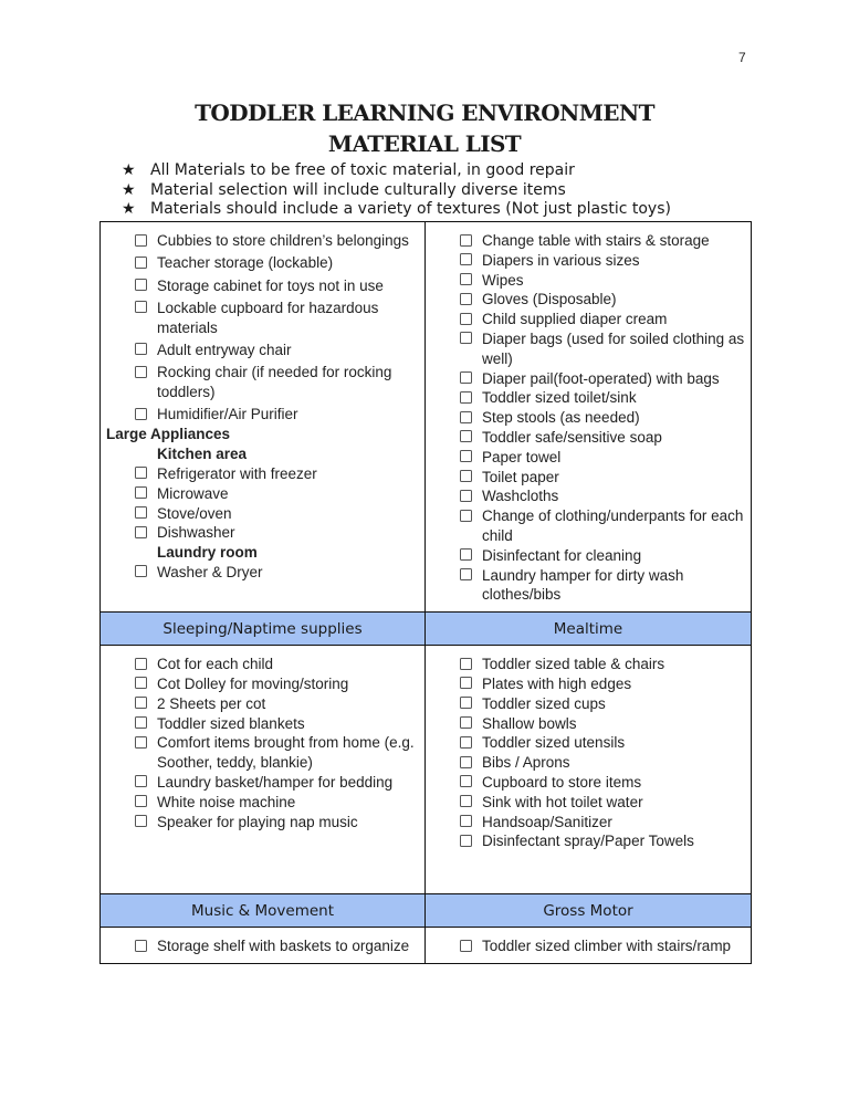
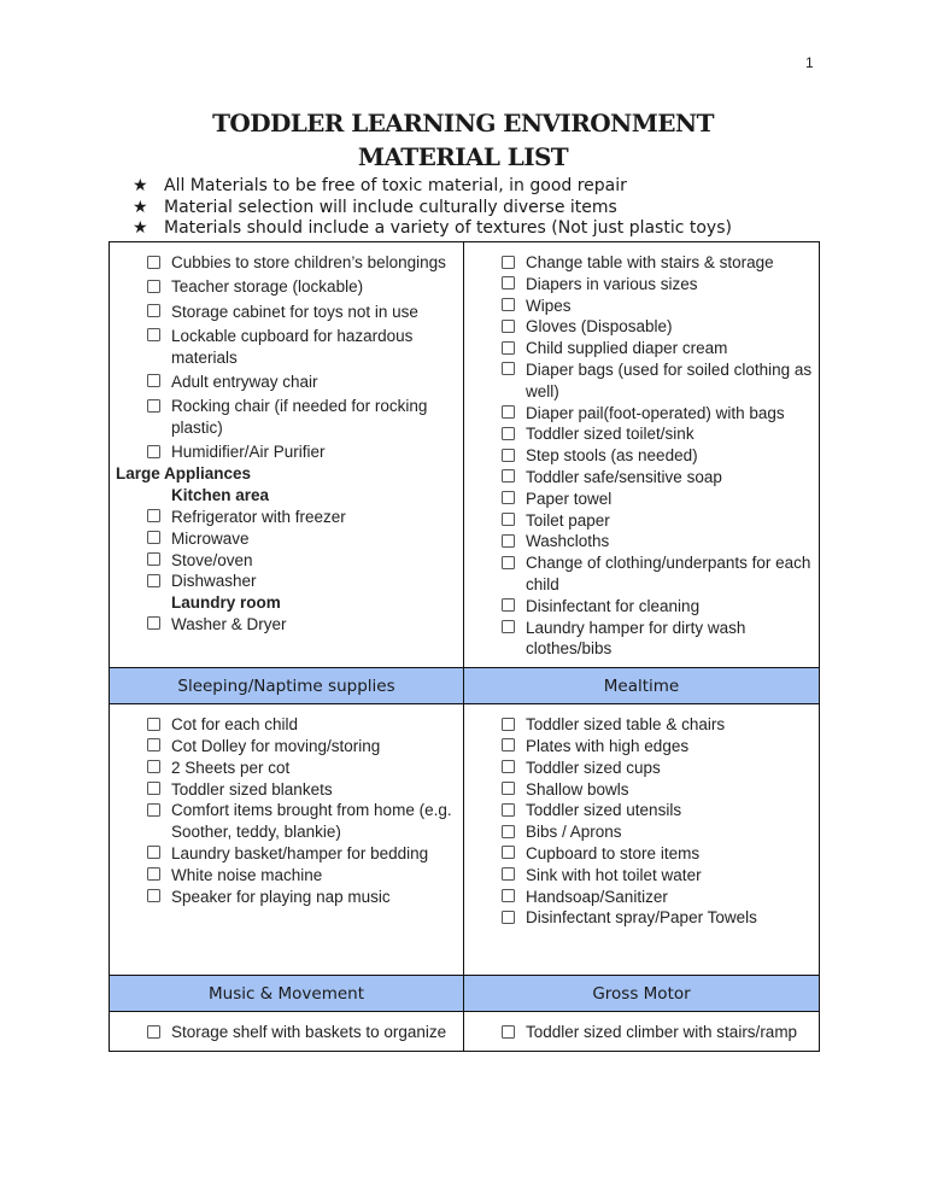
- 7
+ 1
  TODDLER LEARNING ENVIRONMENT
  MATERIAL LIST
  ★
  All Materials to be free of toxic material, in good repair
  ★
  Material selection will include culturally diverse items
  ★
  Materials should include a variety of textures (Not just plastic toys)
- Cubbies to store children’s belongings Teacher storage (lockable) Storage cabinet for toys not in use Lockable cupboard for hazardous materials Adult entryway chair Rocking chair (if needed for rocking toddlers) Humidifier/Air Purifier Large Appliances Kitchen area Refrigerator with freezer Microwave Stove/oven Dishwasher Laundry room Washer & Dryer	Change table with stairs & storage Diapers in various sizes Wipes Gloves (Disposable) Child supplied diaper cream Diaper bags (used for soiled clothing as well) Diaper pail(foot-operated) with bags Toddler sized toilet/sink Step stools (as needed) Toddler safe/sensitive soap Paper towel Toilet paper Washcloths Change of clothing/underpants for each child Disinfectant for cleaning Laundry hamper for dirty wash clothes/bibs
+ Cubbies to store children’s belongings Teacher storage (lockable) Storage cabinet for toys not in use Lockable cupboard for hazardous materials Adult entryway chair Rocking chair (if needed for rocking plastic) Humidifier/Air Purifier Large Appliances Kitchen area Refrigerator with freezer Microwave Stove/oven Dishwasher Laundry room Washer & Dryer	Change table with stairs & storage Diapers in various sizes Wipes Gloves (Disposable) Child supplied diaper cream Diaper bags (used for soiled clothing as well) Diaper pail(foot-operated) with bags Toddler sized toilet/sink Step stools (as needed) Toddler safe/sensitive soap Paper towel Toilet paper Washcloths Change of clothing/underpants for each child Disinfectant for cleaning Laundry hamper for dirty wash clothes/bibs
  Sleeping/Naptime supplies	Mealtime
  Cot for each child Cot Dolley for moving/storing 2 Sheets per cot Toddler sized blankets Comfort items brought from home (e.g. Soother, teddy, blankie) Laundry basket/hamper for bedding White noise machine Speaker for playing nap music	Toddler sized table & chairs Plates with high edges Toddler sized cups Shallow bowls Toddler sized utensils Bibs / Aprons Cupboard to store items Sink with hot toilet water Handsoap/Sanitizer Disinfectant spray/Paper Towels
  Music & Movement	Gross Motor
  Storage shelf with baskets to organize	Toddler sized climber with stairs/ramp
